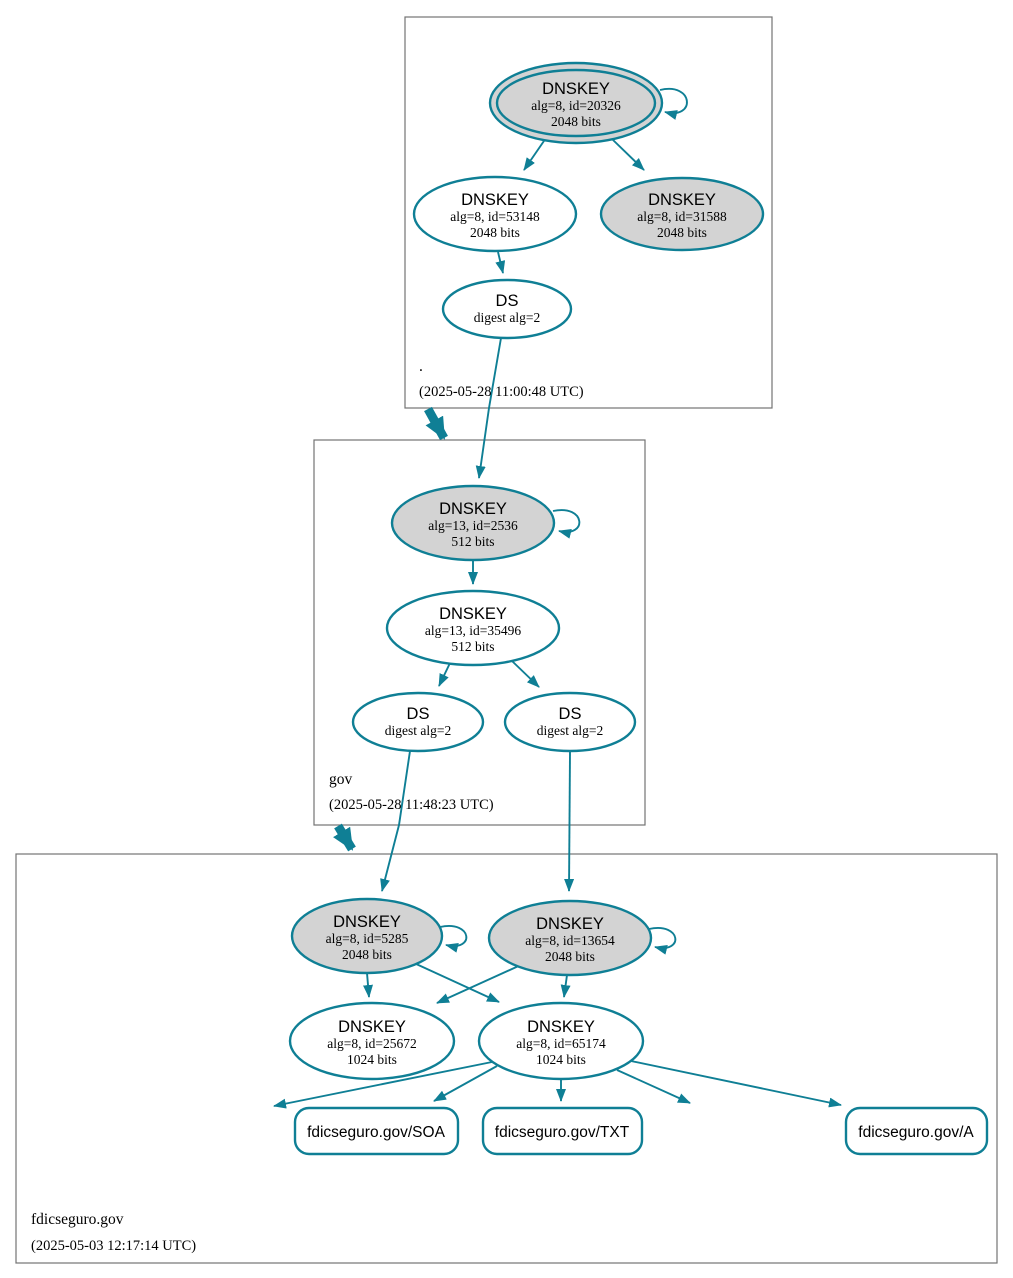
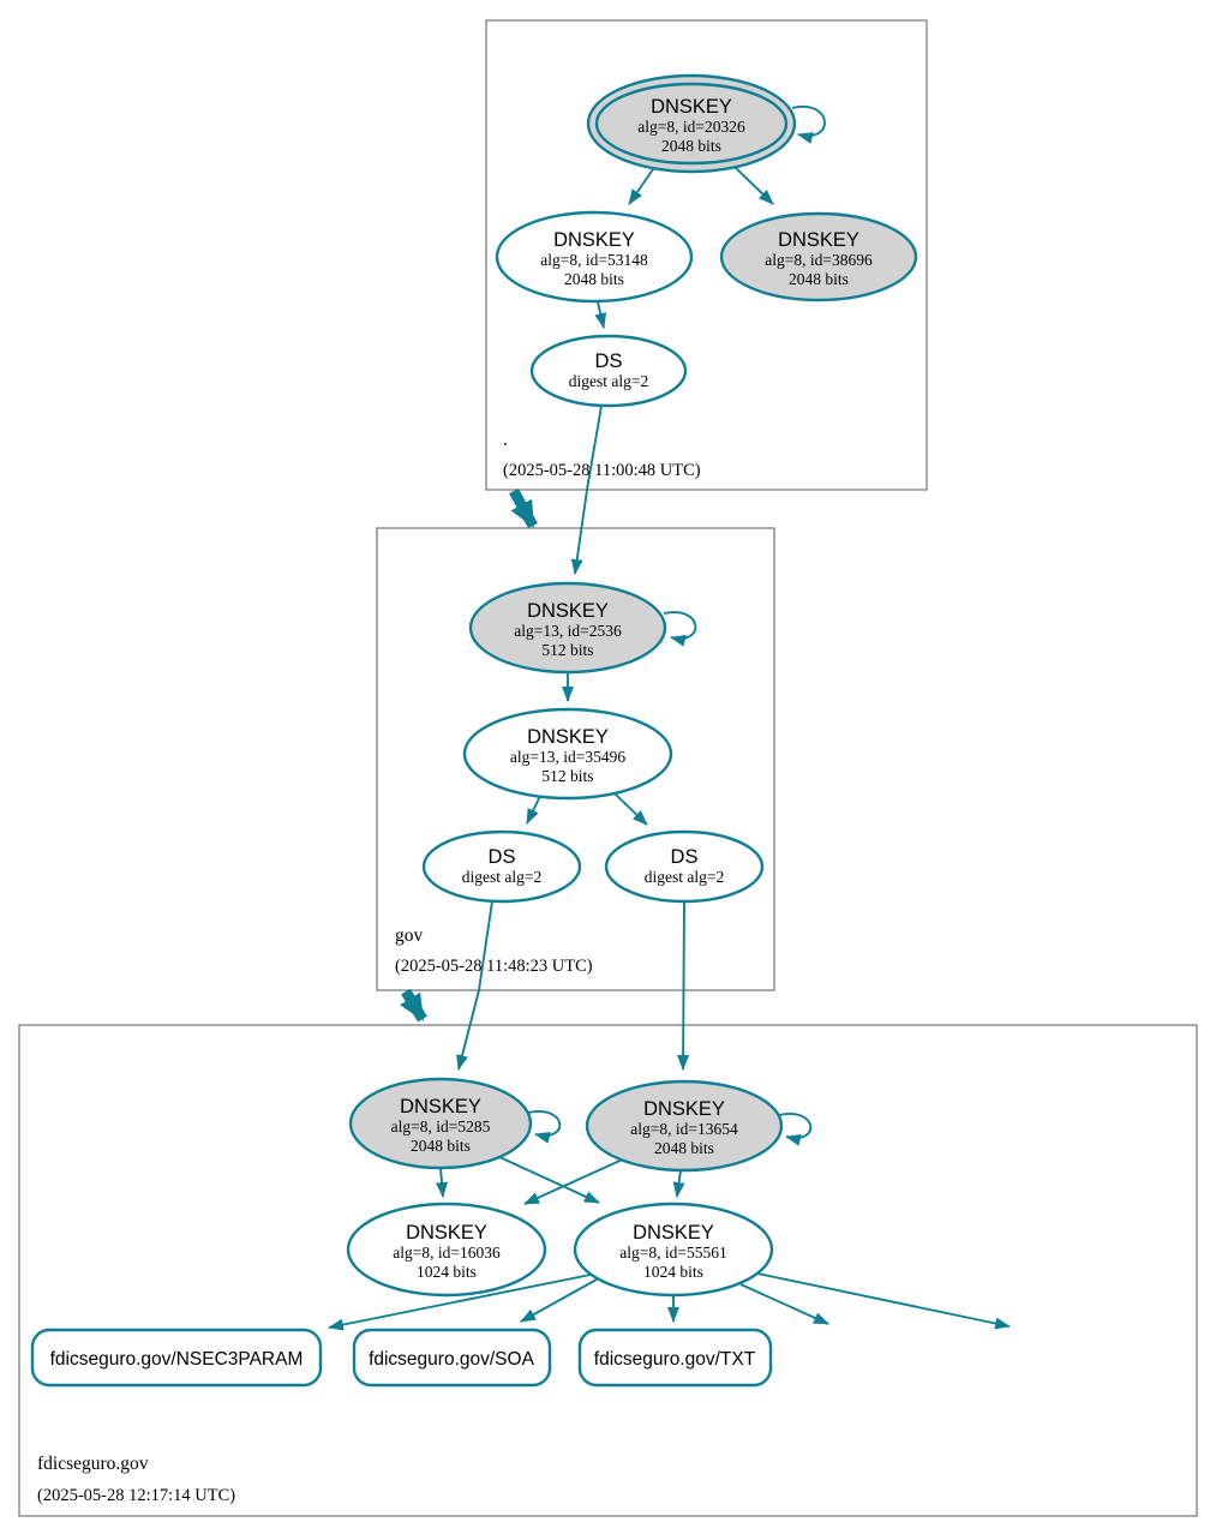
  DNSKEY
  alg=8, id=20326
  2048 bits
  DNSKEY
  alg=8, id=53148
  2048 bits
  DNSKEY
- alg=8, id=31588
+ alg=8, id=38696
  2048 bits
  DS
  digest alg=2
  .
  (2025-05-28 11:00:48 UTC)
  DNSKEY
  alg=13, id=2536
  512 bits
  DNSKEY
  alg=13, id=35496
  512 bits
  DS
  digest alg=2
  DS
  digest alg=2
  gov
  (2025-05-28 11:48:23 UTC)
  DNSKEY
  alg=8, id=5285
  2048 bits
  DNSKEY
  alg=8, id=13654
  2048 bits
  DNSKEY
- alg=8, id=25672
+ alg=8, id=16036
  1024 bits
  DNSKEY
- alg=8, id=65174
+ alg=8, id=55561
  1024 bits
+ fdicseguro.gov/NSEC3PARAM
  fdicseguro.gov/SOA
  fdicseguro.gov/TXT
- fdicseguro.gov/A
  fdicseguro.gov
- (2025-05-03 12:17:14 UTC)
+ (2025-05-28 12:17:14 UTC)
